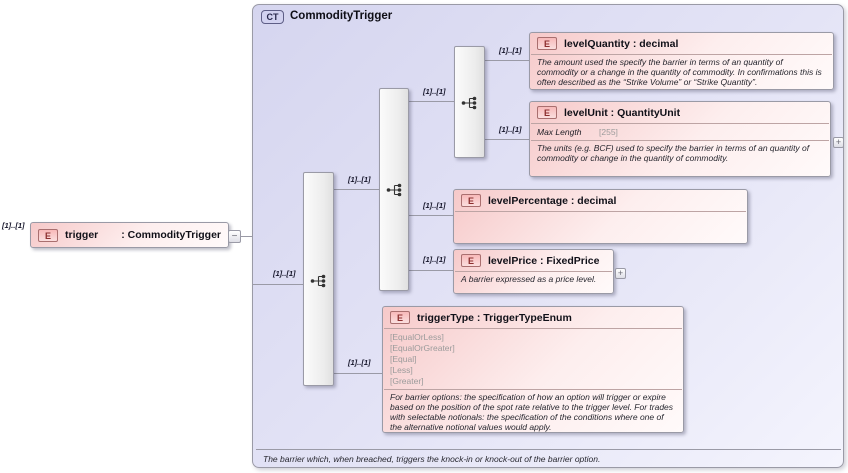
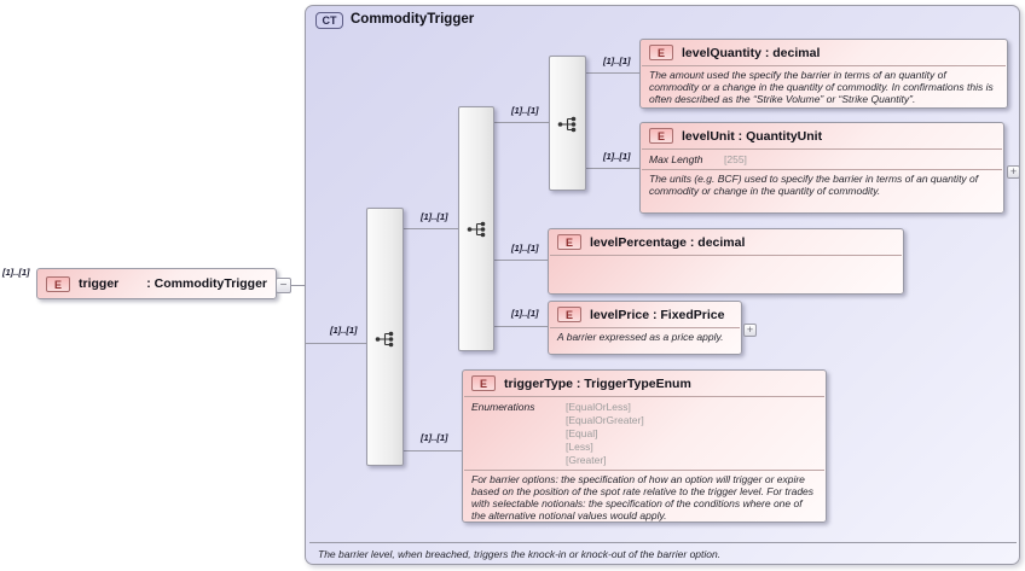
  [1]..[1]
  E
  trigger
  : CommodityTrigger
  −
  CT
  CommodityTrigger
  [1]..[1]
  [1]..[1]
  [1]..[1]
  [1]..[1]
  [1]..[1]
  [1]..[1]
  [1]..[1]
  [1]..[1]
  E
  levelQuantity : decimal
  The amount used the specify the barrier in terms of an quantity of commodity or a change in the quantity of commodity. In confirmations this is often described as the “Strike Volume” or “Strike Quantity”.
  E
  levelUnit : QuantityUnit
  Max Length
  [255]
  The units (e.g. BCF) used to specify the barrier in terms of an quantity of commodity or change in the quantity of commodity.
  +
  E
  levelPercentage : decimal
  E
  levelPrice : FixedPrice
- A barrier expressed as a price level.
+ A barrier expressed as a price apply.
  +
  E
  triggerType : TriggerTypeEnum
+ Enumerations
  [EqualOrLess]
  [EqualOrGreater]
  [Equal]
  [Less]
  [Greater]
  For barrier options: the specification of how an option will trigger or expire based on the position of the spot rate relative to the trigger level. For trades with selectable notionals: the specification of the conditions where one of the alternative notional values would apply.
- The barrier which, when breached, triggers the knock-in or knock-out of the barrier option.
+ The barrier level, when breached, triggers the knock-in or knock-out of the barrier option.
